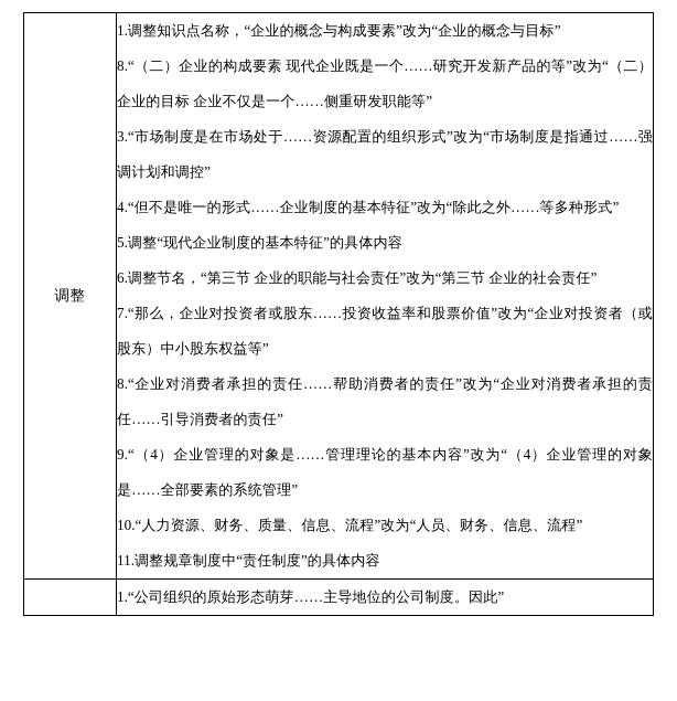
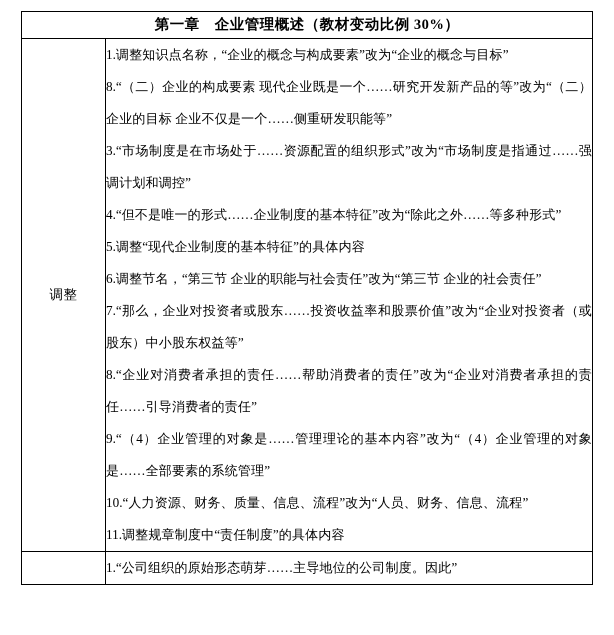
+ 第一章 企业管理概述（教材变动比例 30%）
  调整	1.调整知识点名称，“企业的概念与构成要素”改为“企业的概念与目标” 8.“（二）企业的构成要素 现代企业既是一个……研究开发新产品的等”改为“（二）企业的目标 企业不仅是一个……侧重研发职能等” 3.“市场制度是在市场处于……资源配置的组织形式”改为“市场制度是指通过……强调计划和调控” 4.“但不是唯一的形式……企业制度的基本特征”改为“除此之外……等多种形式” 5.调整“现代企业制度的基本特征”的具体内容 6.调整节名，“第三节 企业的职能与社会责任”改为“第三节 企业的社会责任” 7.“那么，企业对投资者或股东……投资收益率和股票价值”改为“企业对投资者（或股东）中小股东权益等” 8.“企业对消费者承担的责任……帮助消费者的责任”改为“企业对消费者承担的责任……引导消费者的责任” 9.“（4）企业管理的对象是……管理理论的基本内容”改为“（4）企业管理的对象是……全部要素的系统管理” 10.“人力资源、财务、质量、信息、流程”改为“人员、财务、信息、流程” 11.调整规章制度中“责任制度”的具体内容
  	1.“公司组织的原始形态萌芽……主导地位的公司制度。因此”
